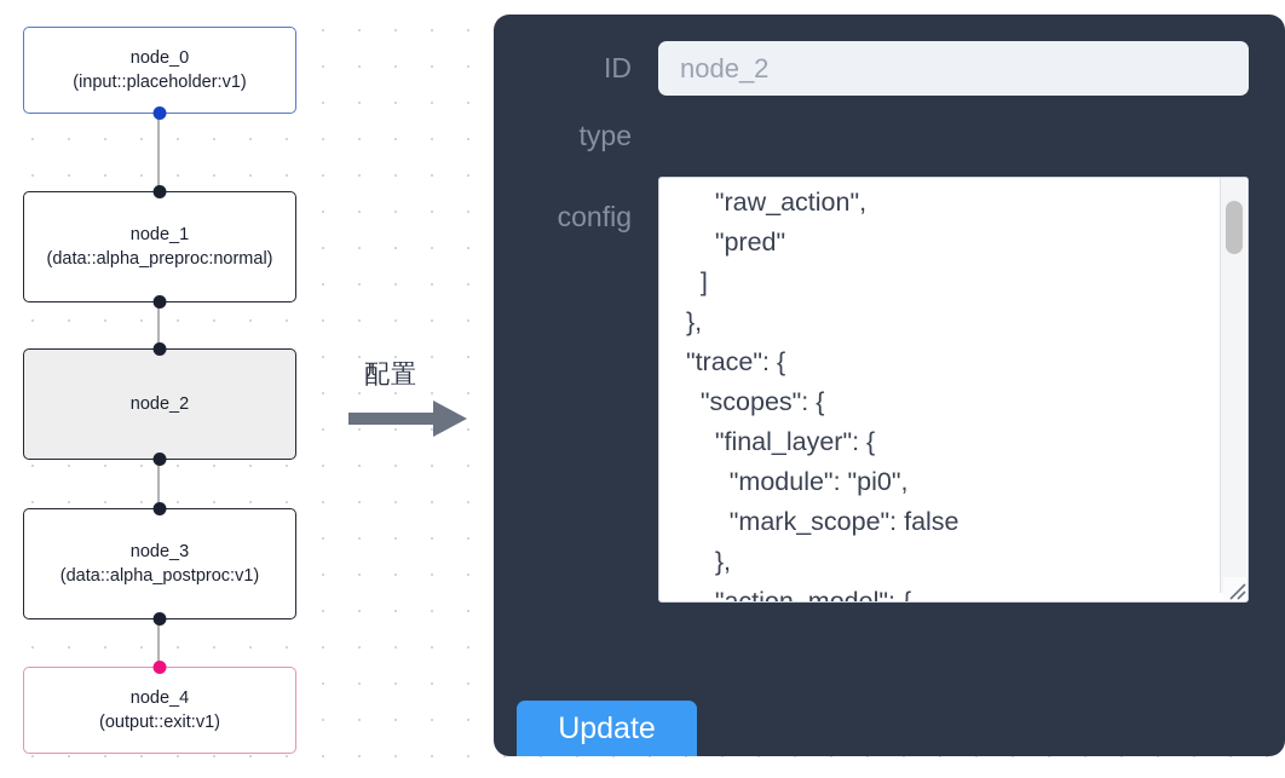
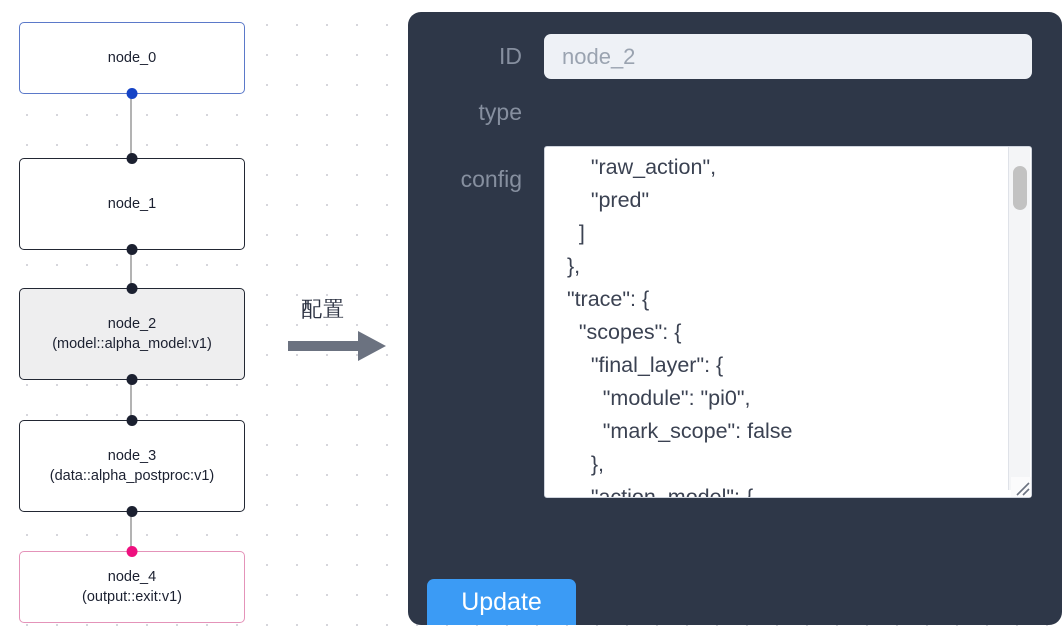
  node_0
- (input::placeholder:v1)
  node_1
- (data::alpha_preproc:normal)
  node_2
+ (model::alpha_model:v1)
  node_3
  (data::alpha_postproc:v1)
  node_4
  (output::exit:v1)
  配置
  ID
  node_2
  type
  config
  "raw_action",
  "pred"
  ]
  },
  "trace": {
  "scopes": {
  "final_layer": {
  "module": "pi0",
  "mark_scope": false
  },
  Update
